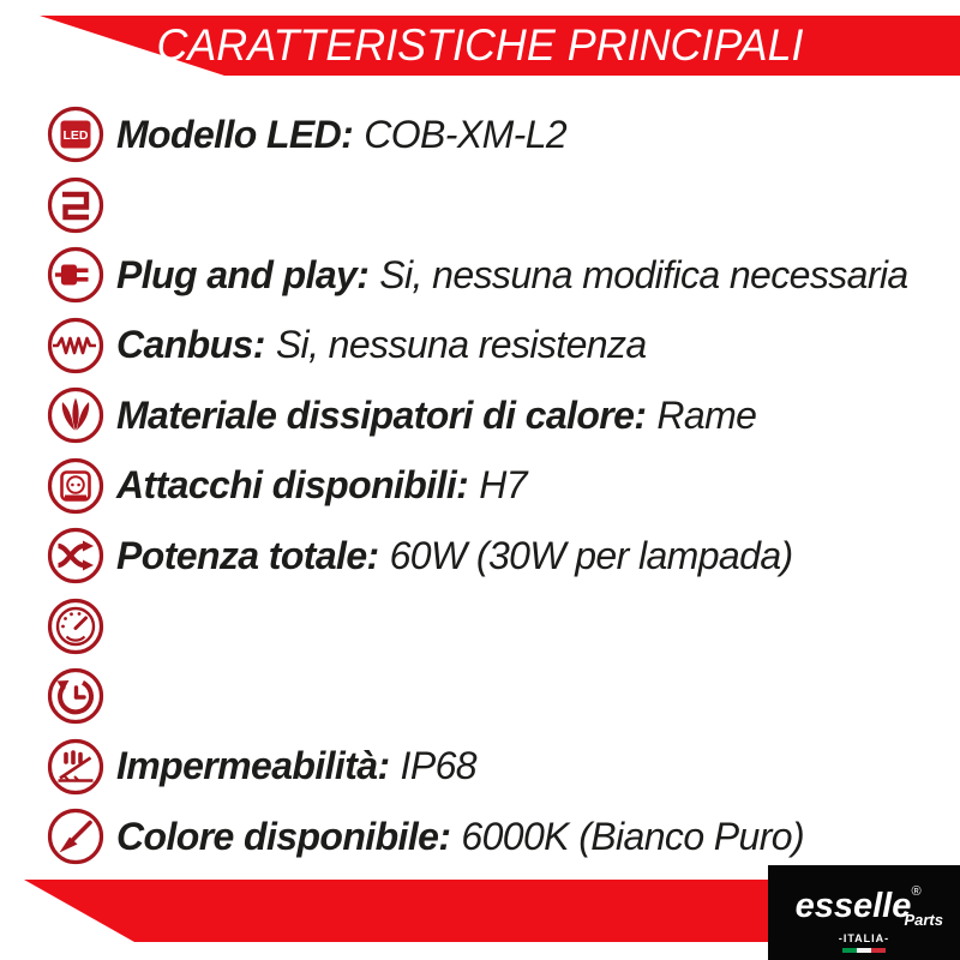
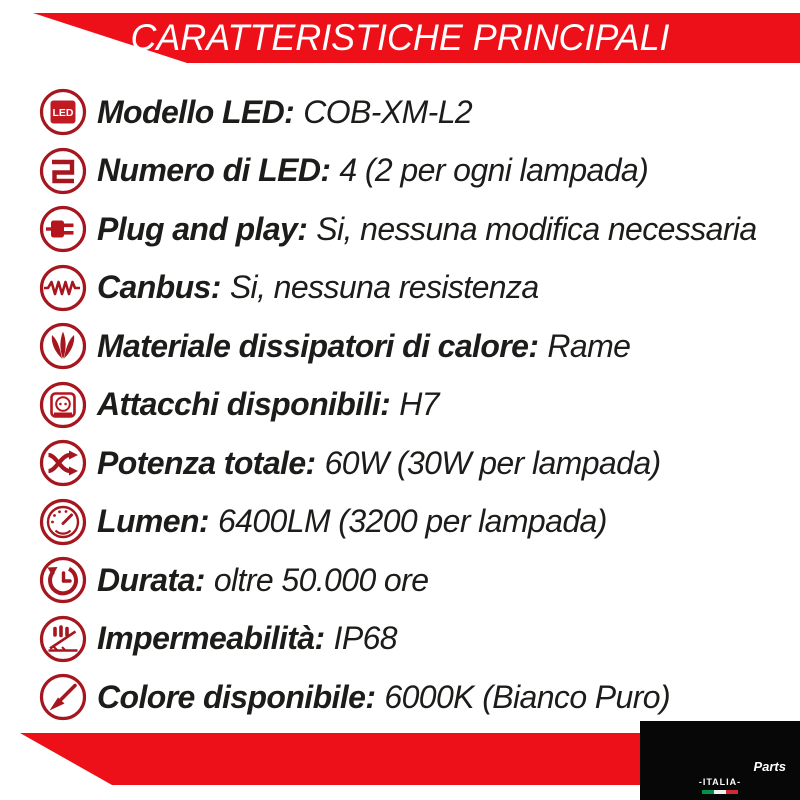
  CARATTERISTICHE PRINCIPALI
  LED
  Modello LED: COB-XM-L2
+ Numero di LED: 4 (2 per ogni lampada)
  Plug and play: Si, nessuna modifica necessaria
  Canbus: Si, nessuna resistenza
  Materiale dissipatori di calore: Rame
  Attacchi disponibili: H7
  Potenza totale: 60W (30W per lampada)
+ Lumen: 6400LM (3200 per lampada)
+ Durata: oltre 50.000 ore
  Impermeabilità: IP68
  Colore disponibile: 6000K (Bianco Puro)
- esselle®
  Parts
  -ITALIA-
